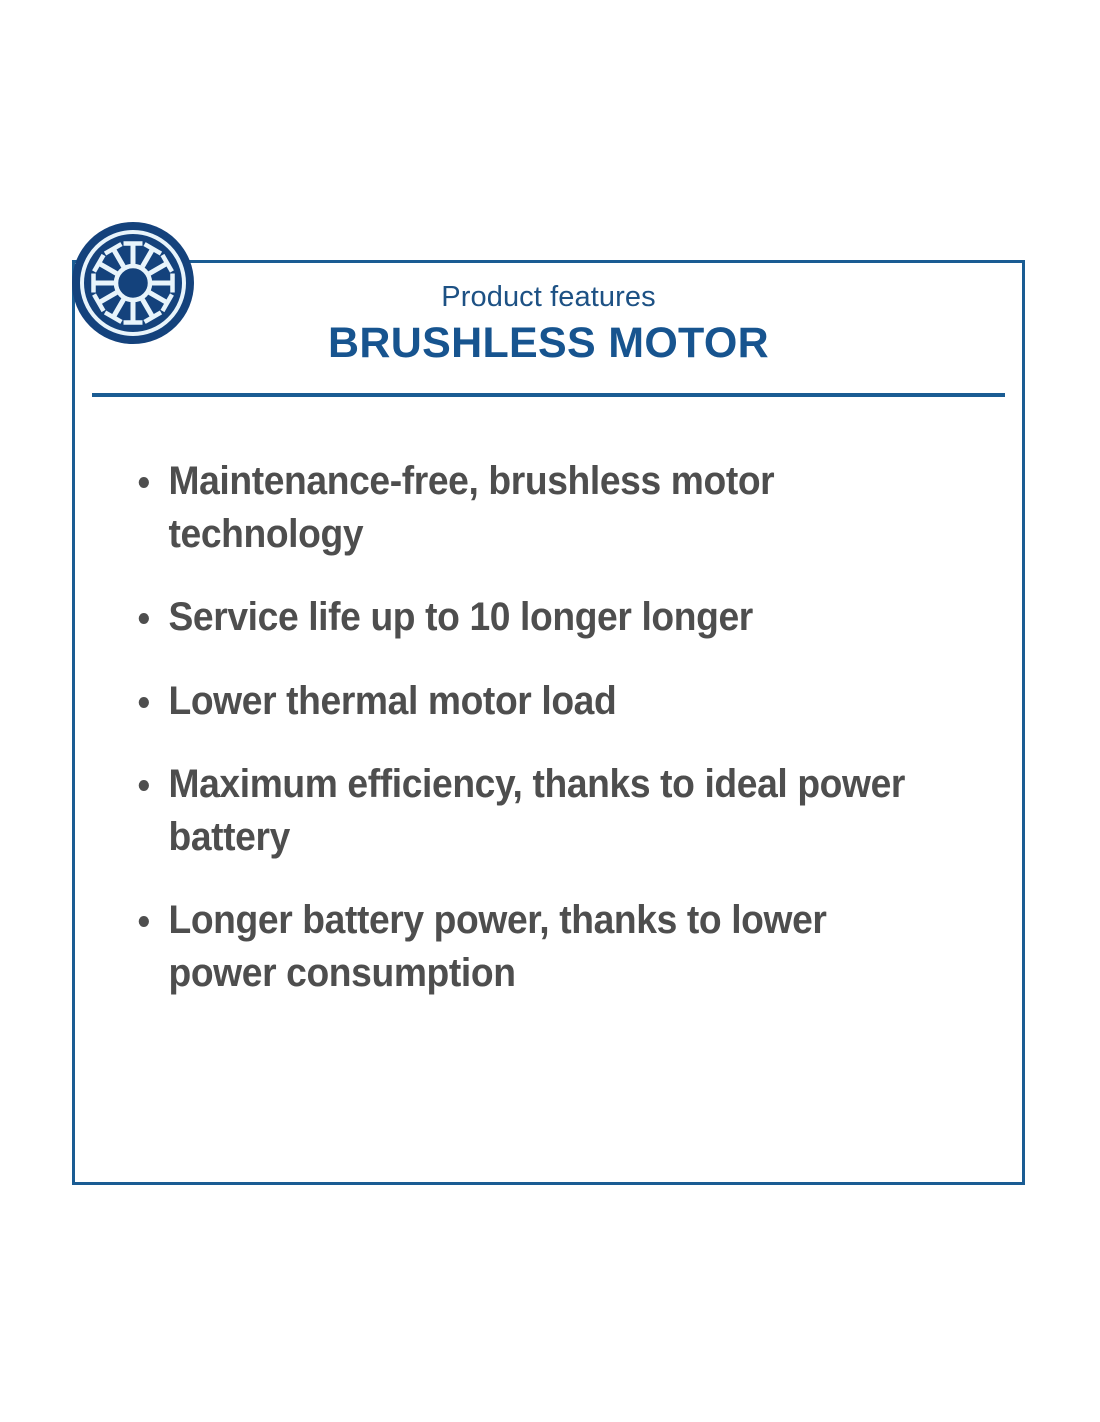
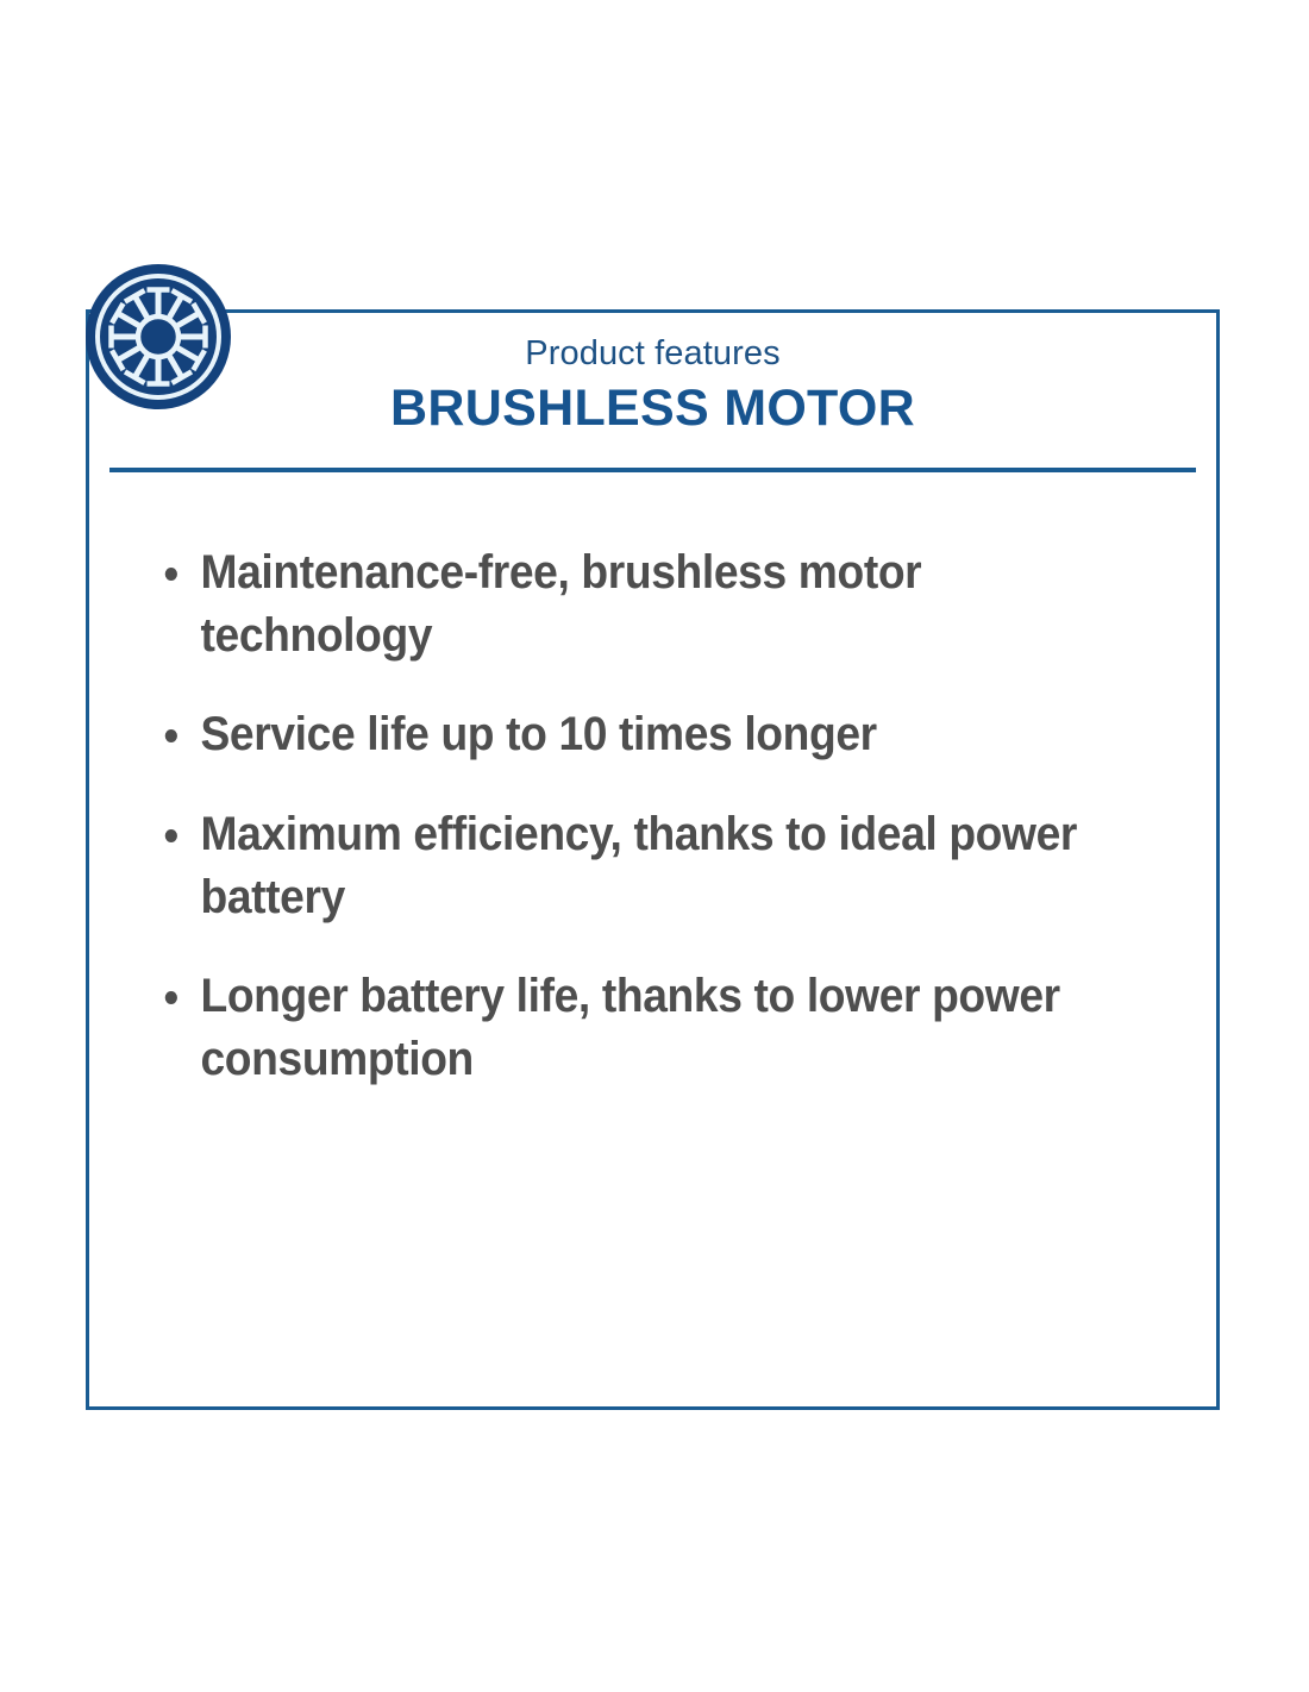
  Product features
  BRUSHLESS MOTOR
  Maintenance-free, brushless motor technology
- Service life up to 10 longer longer
+ Service life up to 10 times longer
- Lower thermal motor load
  Maximum efficiency, thanks to ideal power battery
- Longer battery power, thanks to lower power consumption
+ Longer battery life, thanks to lower power consumption
